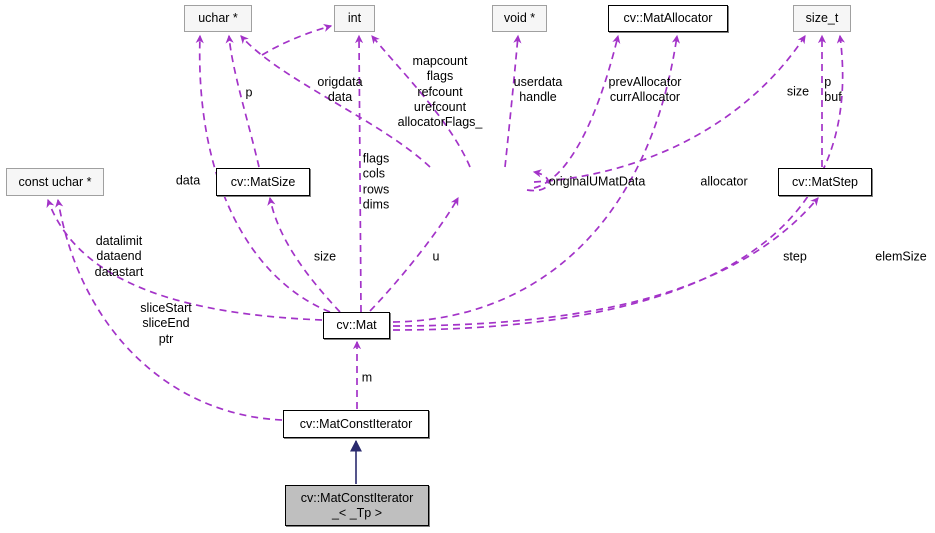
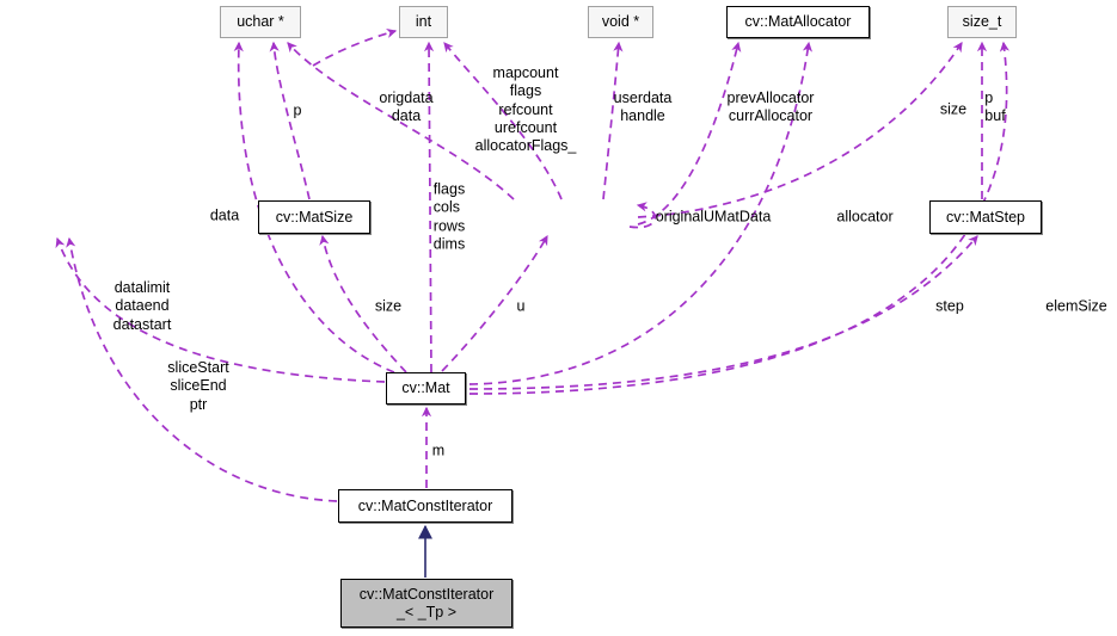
  uchar *
  int
  void *
  cv::MatAllocator
  size_t
- const uchar *
  cv::MatSize
  cv::MatStep
  cv::Mat
  cv::MatConstIterator
  cv::MatConstIterator
  _< _Tp >
  p
  origdata
  data
  mapcount
  flags
  refcount
  urefcount
  allocatorFlags_
  userdata
  handle
  prevAllocator
  currAllocator
  size
  p
  buf
  data
  flags
  cols
  rows
  dims
  originalUMatData
  allocator
  datalimit
  dataend
  datastart
  size
  u
  step
  elemSize
  sliceStart
  sliceEnd
  ptr
  m
